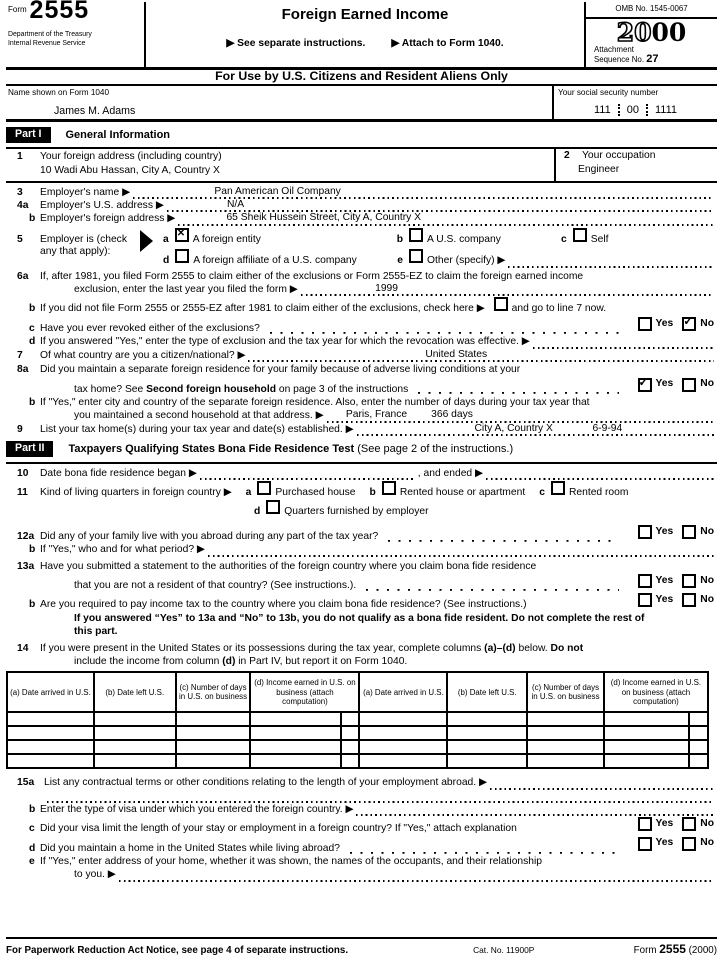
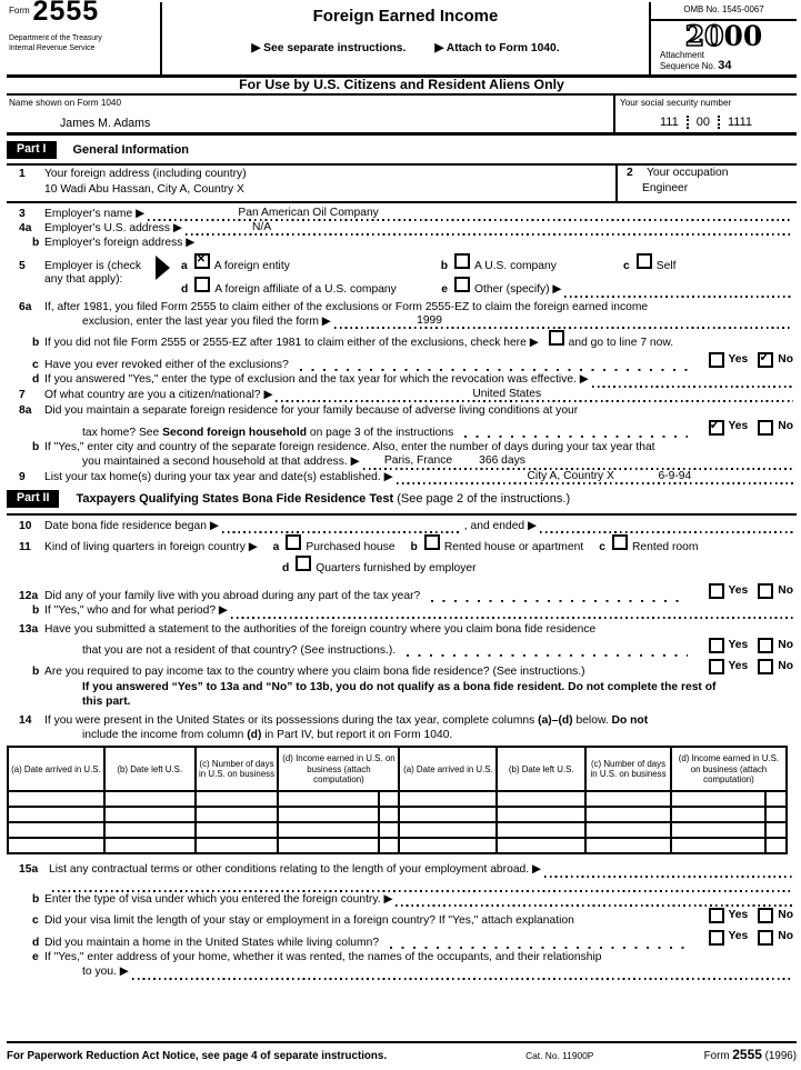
  Form 2555
  Foreign Earned Income
  ▶ See separate instructions.
  ▶ Attach to Form 1040.
  OMB No. 1545-0067
  2000
  Attachment
- Sequence No. 27
+ Sequence No. 34
  For Use by U.S. Citizens and Resident Aliens Only
  Name shown on Form 1040
  James M. Adams
  Your social security number
  111
  00
  1111
  Part I
  General Information
  1
  Your foreign address (including country)
  10 Wadi Abu Hassan, City A, Country X
  2
  Your occupation
  Engineer
  3
  Employer's name ▶
  Pan American Oil Company
  4a
  Employer's U.S. address ▶
  N/A
  b
  Employer's foreign address ▶
- 65 Sheik Hussein Street, City A, Country X
  5
  Employer is (check
  any that apply):
  a
  ✕
  A foreign entity
  b
  A U.S. company
  c
  Self
  d
  A foreign affiliate of a U.S. company
  e
  Other (specify) ▶
  6a
  If, after 1981, you filed Form 2555 to claim either of the exclusions or Form 2555-EZ to claim the foreign earned income
  exclusion, enter the last year you filed the form ▶
  1999
  b
  If you did not file Form 2555 or 2555-EZ after 1981 to claim either of the exclusions, check here ▶
  and go to line 7 now.
  c
  Have you ever revoked either of the exclusions?
  Yes
  ✓
  No
  d
  If you answered "Yes," enter the type of exclusion and the tax year for which the revocation was effective. ▶
  7
  Of what country are you a citizen/national? ▶
  United States
  8a
  Did you maintain a separate foreign residence for your family because of adverse living conditions at your
  tax home? See Second foreign household on page 3 of the instructions
  ✓
  Yes
  No
  b
  If "Yes," enter city and country of the separate foreign residence. Also, enter the number of days during your tax year that
  you maintained a second household at that address. ▶
  Paris, France
  366 days
  9
  List your tax home(s) during your tax year and date(s) established. ▶
  City A, Country X
  6-9-94
  Part II
  Taxpayers Qualifying States Bona Fide Residence Test (See page 2 of the instructions.)
  10
  Date bona fide residence began ▶
  , and ended ▶
  11
  Kind of living quarters in foreign country ▶
  a
  Purchased house
  b
  Rented house or apartment
  c
  Rented room
  d
  Quarters furnished by employer
  12a
  Did any of your family live with you abroad during any part of the tax year?
  Yes
  No
  b
  If "Yes," who and for what period? ▶
  13a
  Have you submitted a statement to the authorities of the foreign country where you claim bona fide residence
  that you are not a resident of that country? (See instructions.).
  Yes
  No
  b
  Are you required to pay income tax to the country where you claim bona fide residence? (See instructions.)
  Yes
  No
  If you answered “Yes” to 13a and “No” to 13b, you do not qualify as a bona fide resident. Do not complete the rest of
  this part.
  14
  If you were present in the United States or its possessions during the tax year, complete columns (a)–(d) below. Do not
  include the income from column (d) in Part IV, but report it on Form 1040.
  (a) Date arrived in U.S.	(b) Date left U.S.	(c) Number of days in U.S. on business	(d) Income earned in U.S. on business (attach computation)	(a) Date arrived in U.S.	(b) Date left U.S.	(c) Number of days in U.S. on business	(d) Income earned in U.S. on business (attach computation)
  15a
  List any contractual terms or other conditions relating to the length of your employment abroad. ▶
  b
  Enter the type of visa under which you entered the foreign country. ▶
  c
  Did your visa limit the length of your stay or employment in a foreign country? If "Yes," attach explanation
  Yes
  No
  d
- Did you maintain a home in the United States while living abroad?
+ Did you maintain a home in the United States while living column?
  Yes
  No
  e
- If "Yes," enter address of your home, whether it was shown, the names of the occupants, and their relationship
+ If "Yes," enter address of your home, whether it was rented, the names of the occupants, and their relationship
  to you. ▶
  For Paperwork Reduction Act Notice, see page 4 of separate instructions.
  Cat. No. 11900P
- Form 2555 (2000)
+ Form 2555 (1996)
